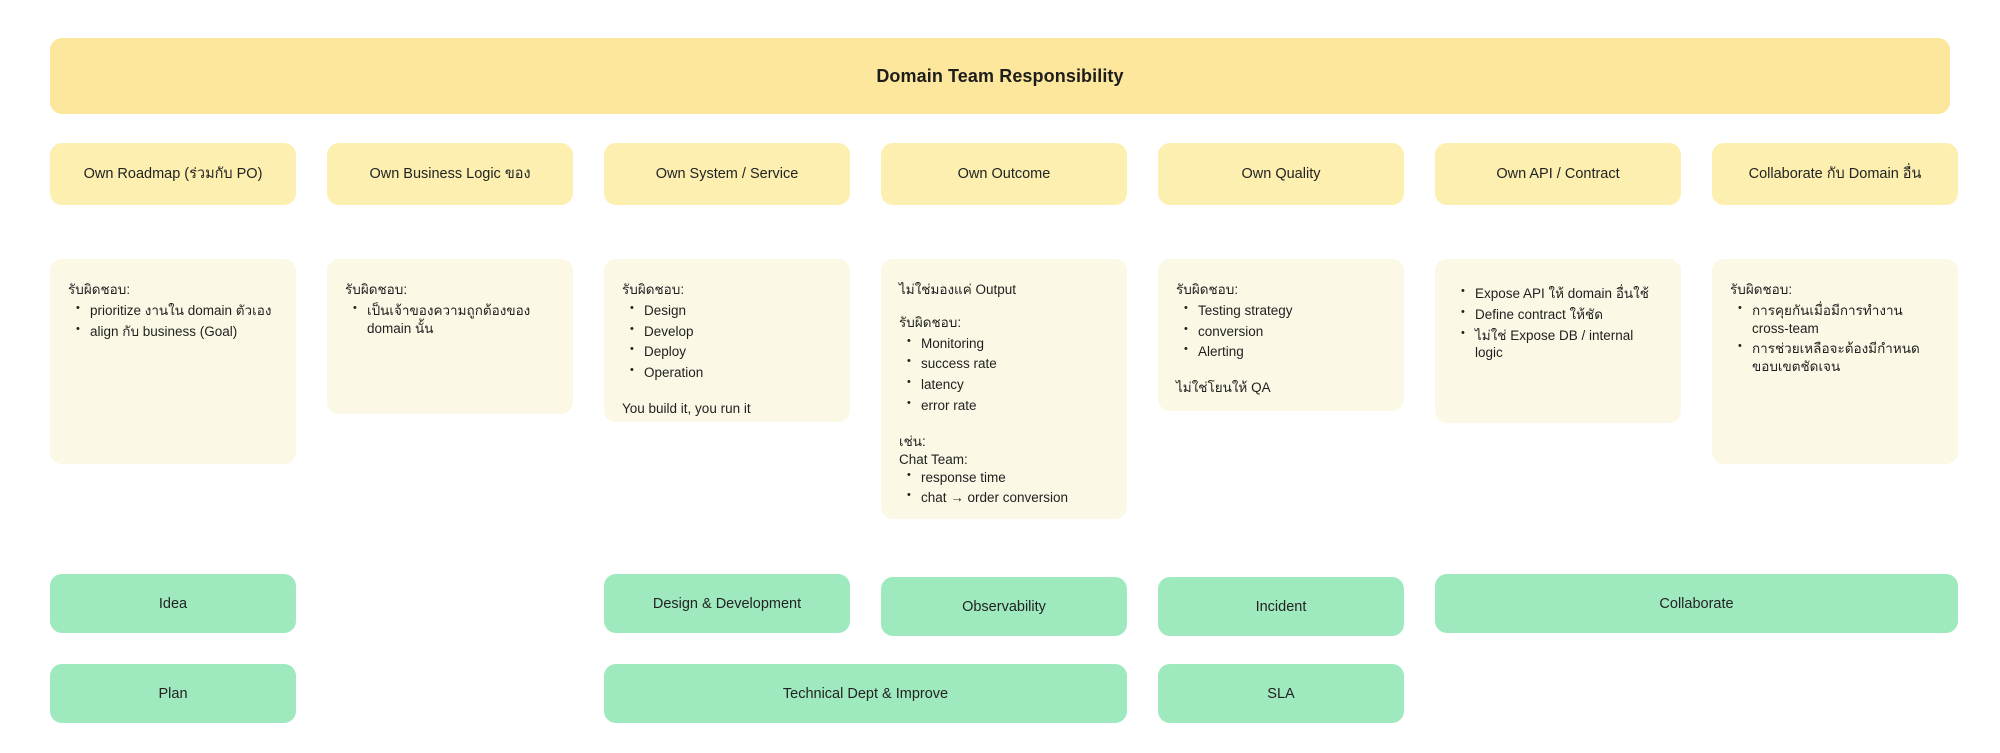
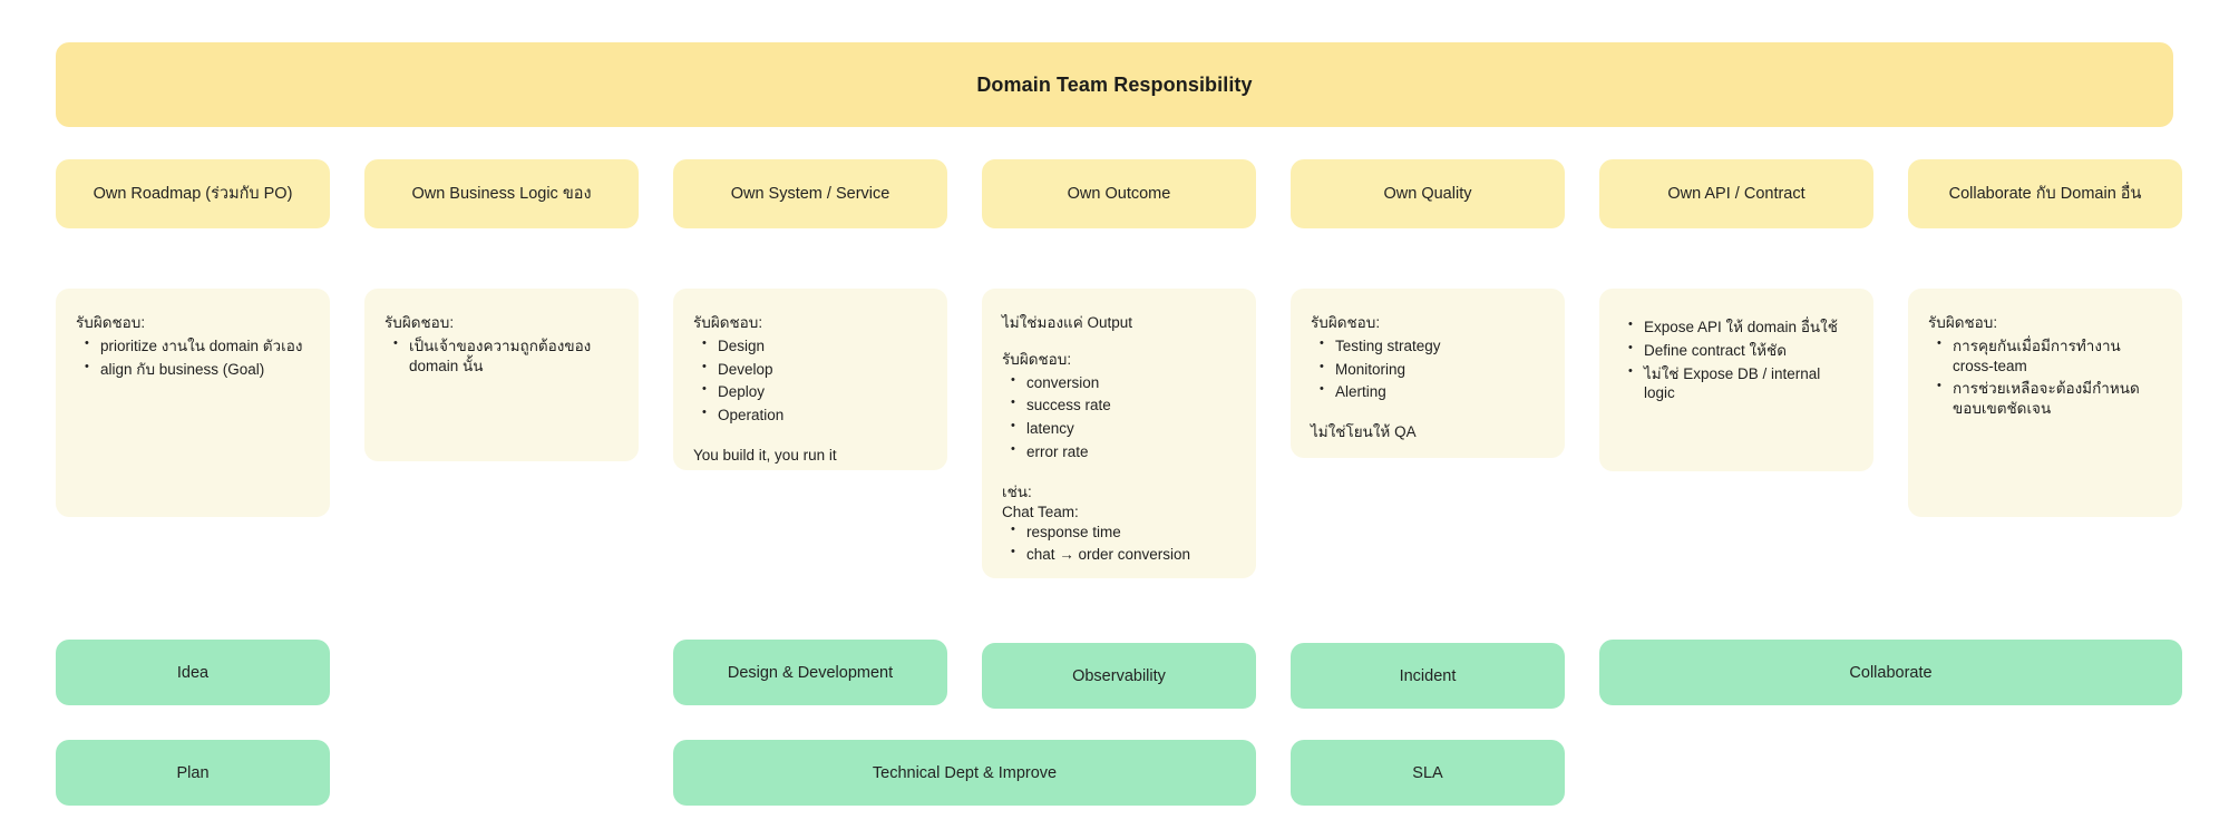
  Domain Team Responsibility
  Own Roadmap (ร่วมกับ PO)
  Own Business Logic ของ
  Own System / Service
  Own Outcome
  Own Quality
  Own API / Contract
  Collaborate กับ Domain อื่น
  รับผิดชอบ:
  prioritize งานใน domain ตัวเอง
  align กับ business (Goal)
  รับผิดชอบ:
  เป็นเจ้าของความถูกต้องของ domain นั้น
  รับผิดชอบ:
  Design
  Develop
  Deploy
  Operation
  You build it, you run it
  ไม่ใช่มองแค่ Output
  รับผิดชอบ:
- Monitoring
+ conversion
  success rate
  latency
  error rate
  เช่น:
  Chat Team:
  response time
  chat → order conversion
  รับผิดชอบ:
  Testing strategy
- conversion
+ Monitoring
  Alerting
  ไม่ใช่โยนให้ QA
  Expose API ให้ domain อื่นใช้
  Define contract ให้ชัด
  ไม่ใช่ Expose DB / internal logic
  รับผิดชอบ:
  การคุยกันเมื่อมีการทำงาน cross-team
  การช่วยเหลือจะต้องมีกำหนดขอบเขตชัดเจน
  Idea
  Design & Development
  Observability
  Incident
  Collaborate
  Plan
  Technical Dept & Improve
  SLA
